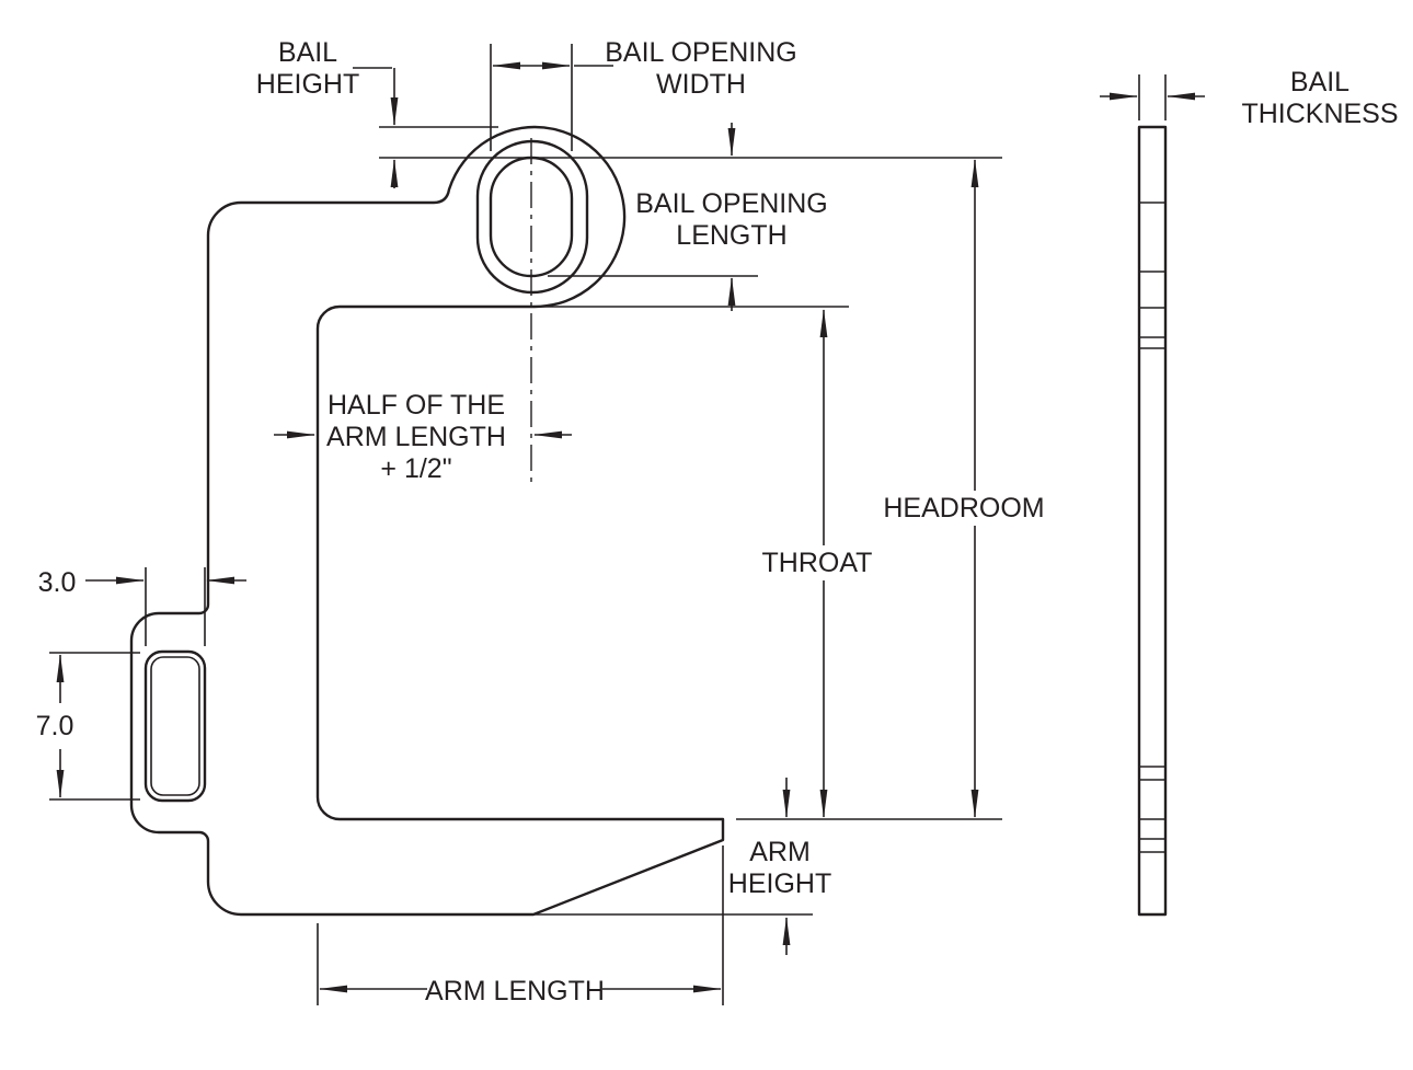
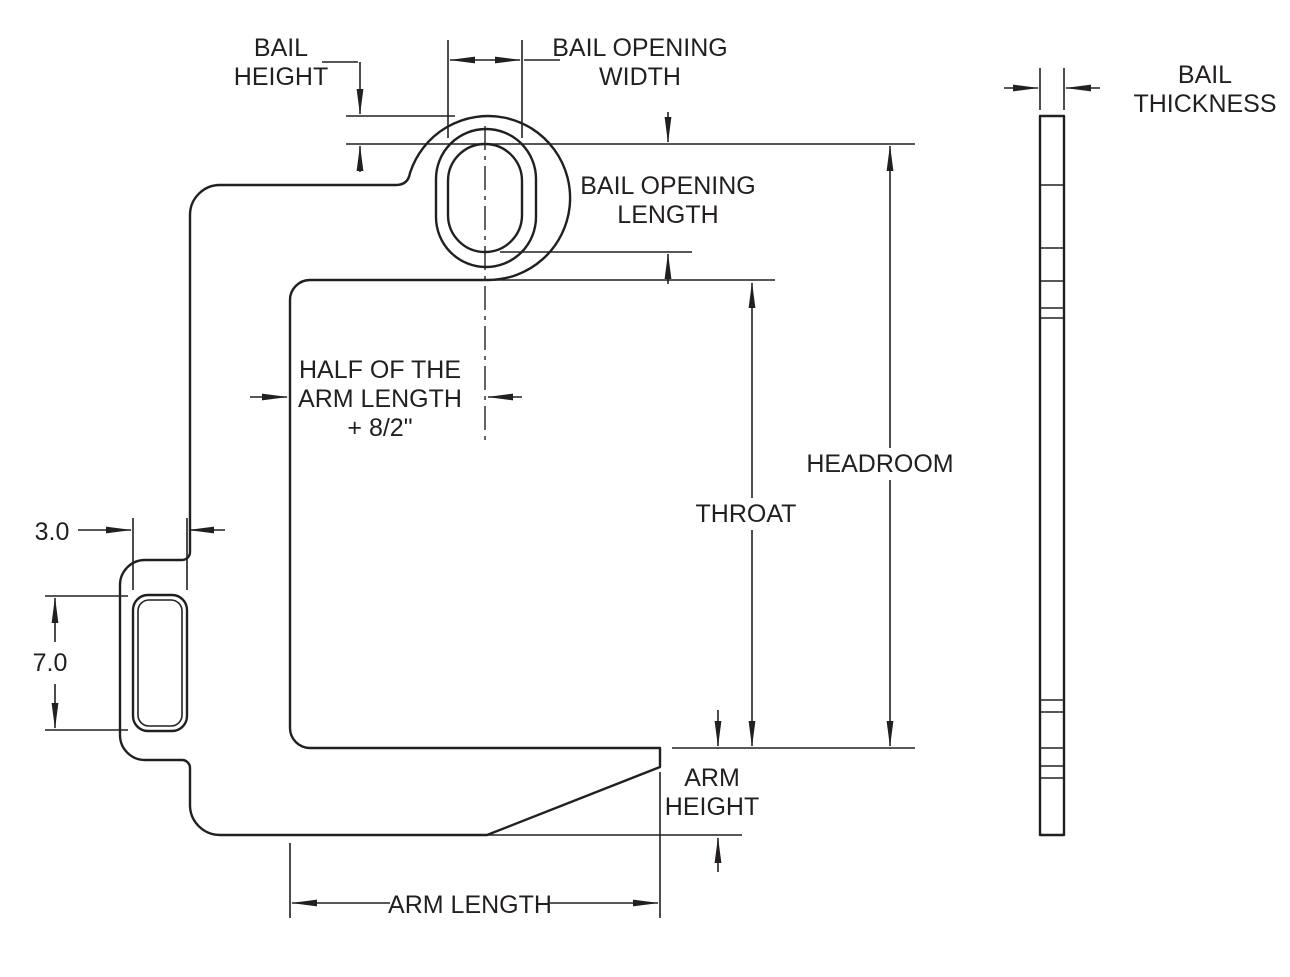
  BAIL
  HEIGHT
  BAIL OPENING
  WIDTH
  BAIL OPENING
  LENGTH
  HALF OF THE
  ARM LENGTH
- + 1/2"
+ + 8/2"
  HEADROOM
  THROAT
  ARM
  HEIGHT
  ARM LENGTH
  3.0
  7.0
  BAIL
  THICKNESS
